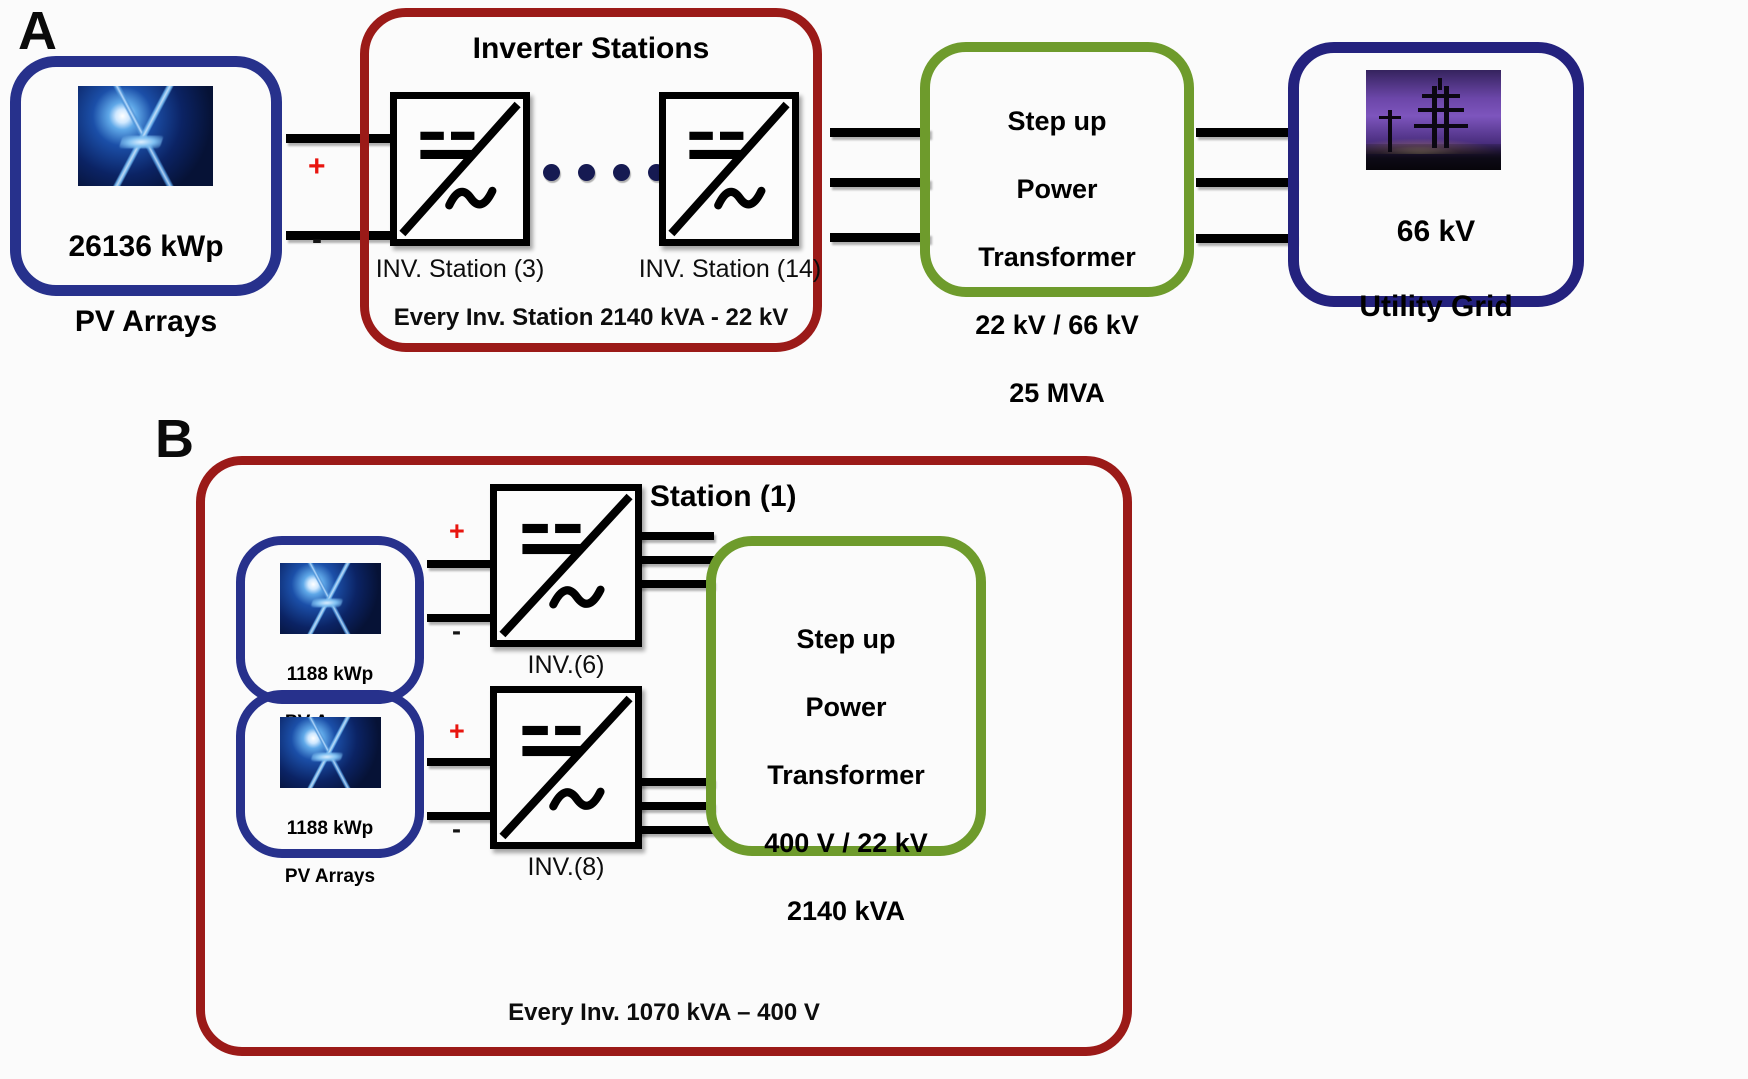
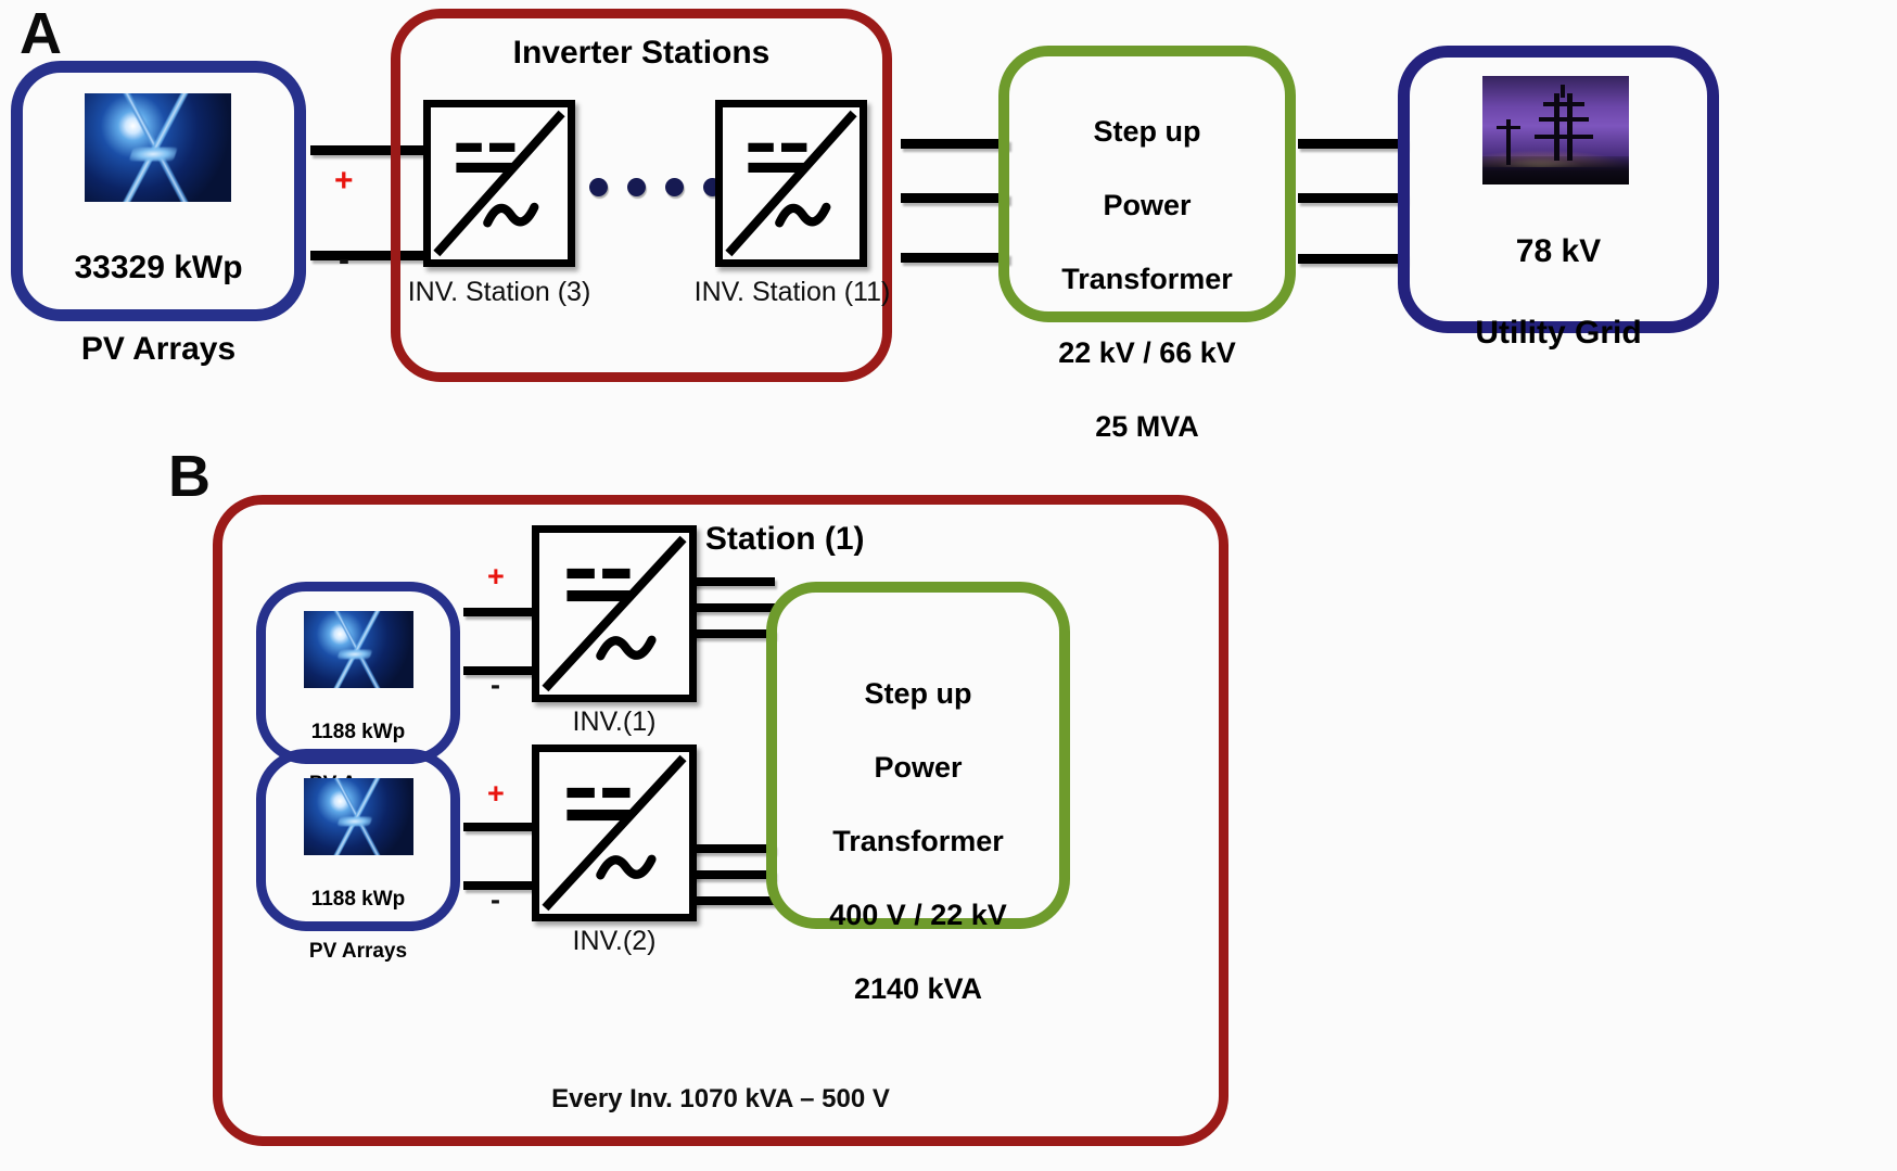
  A
- 26136 kWp
+ 33329 kWp
  PV Arrays
  +
  -
  Inverter Stations
  INV. Station (3)
- INV. Station (14)
+ INV. Station (11)
- Every Inv. Station 2140 kVA - 22 kV
  Step up
  Power
  Transformer
  22 kV / 66 kV
  25 MVA
- 66 kV
+ 78 kV
  Utility Grid
  B
  1188 kWp
  +
  -
- INV.(6)
+ INV.(1)
  1188 kWp
  PV Arrays
  +
  -
- INV.(8)
+ INV.(2)
  Step up
  Power
  Transformer
  400 V / 22 kV
  2140 kVA
- Every Inv. 1070 kVA – 400 V
+ Every Inv. 1070 kVA – 500 V
